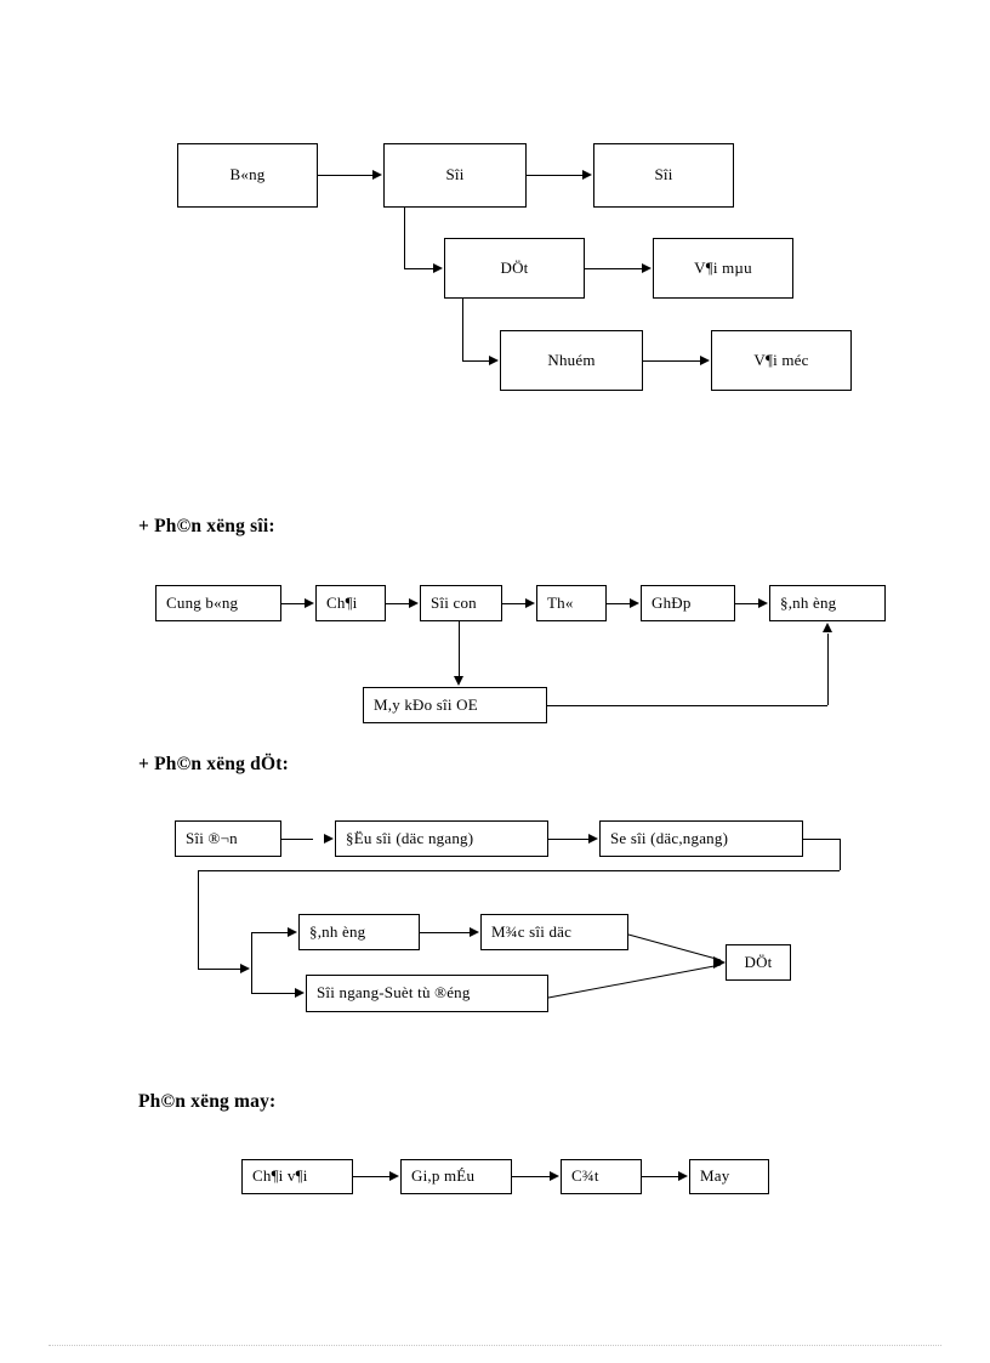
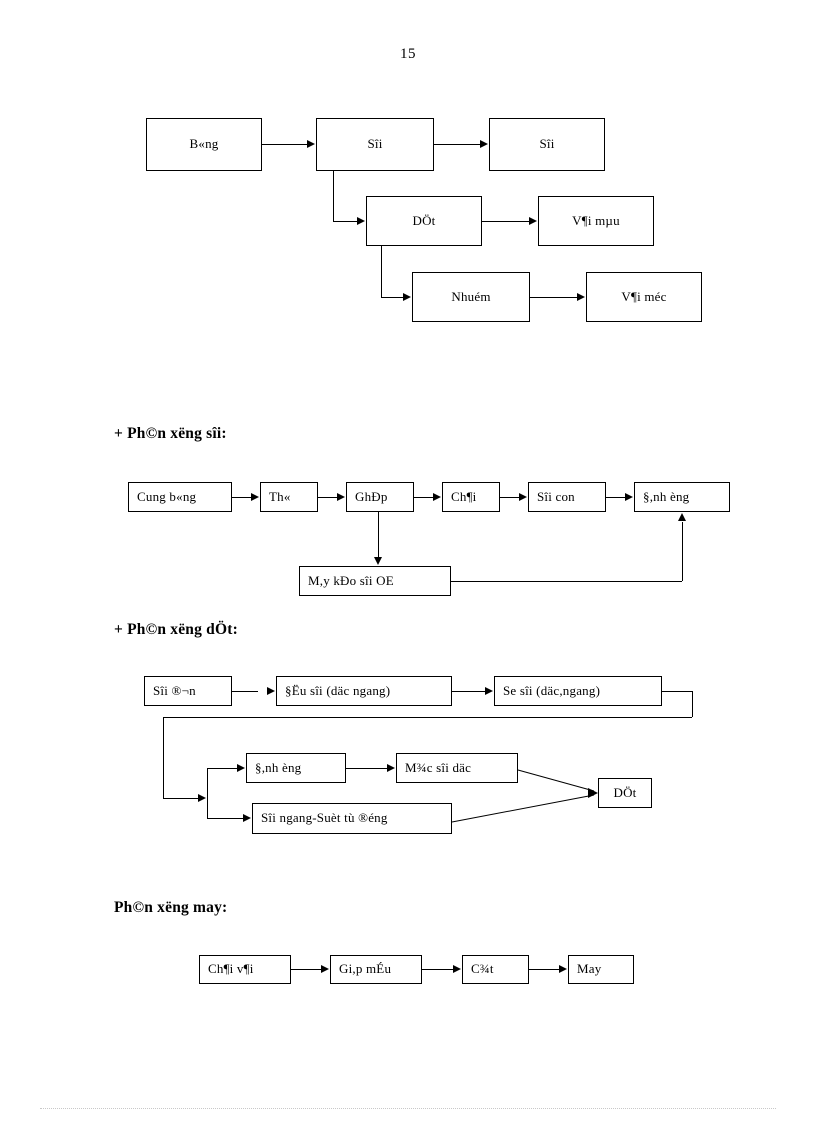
+ 15
  B«ng
  Sîi
  Sîi
  DÖt
  V¶i mµu
  Nhuém
  V¶i méc
  + Ph©n xëng sîi:
  Cung b«ng
- Ch¶i
+ Th«
- Sîi con
+ GhÐp
- Th«
+ Ch¶i
- GhÐp
+ Sîi con
  §,nh èng
  M,y kÐo sîi OE
  + Ph©n xëng dÖt:
  Sîi ®¬n
  §Ëu sîi (däc ngang)
  Se sîi (däc,ngang)
  §,nh èng
  M¾c sîi däc
  Sîi ngang-Suèt tù ®éng
  DÖt
  Ph©n xëng may:
  Ch¶i v¶i
  Gi,p mÉu
  C¾t
  May
